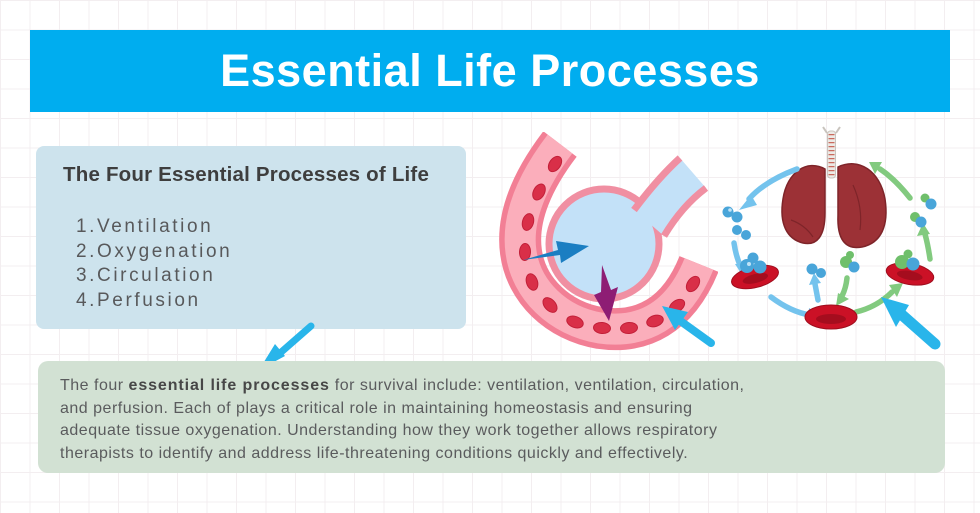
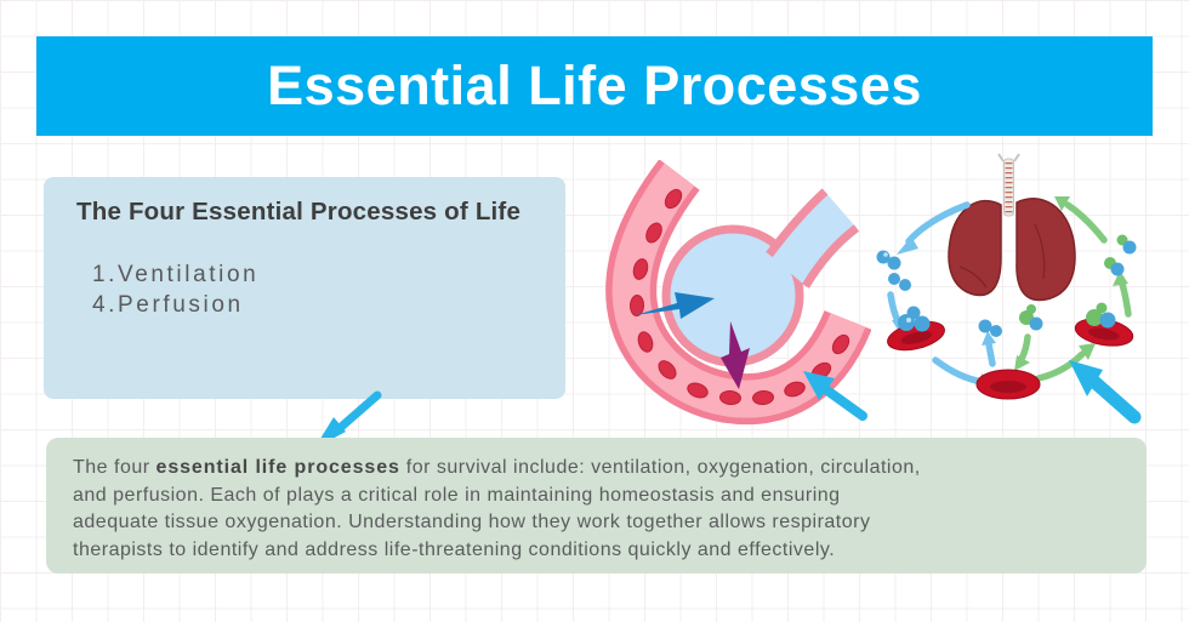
  Essential Life Processes
  The Four Essential Processes of Life
  1.
  Ventilation
- 2.
- Oxygenation
- 3.
- Circulation
  4.
  Perfusion
- The four essential life processes for survival include: ventilation, ventilation, circulation,
+ The four essential life processes for survival include: ventilation, oxygenation, circulation,
  and perfusion. Each of plays a critical role in maintaining homeostasis and ensuring
  adequate tissue oxygenation. Understanding how they work together allows respiratory
  therapists to identify and address life-threatening conditions quickly and effectively.
